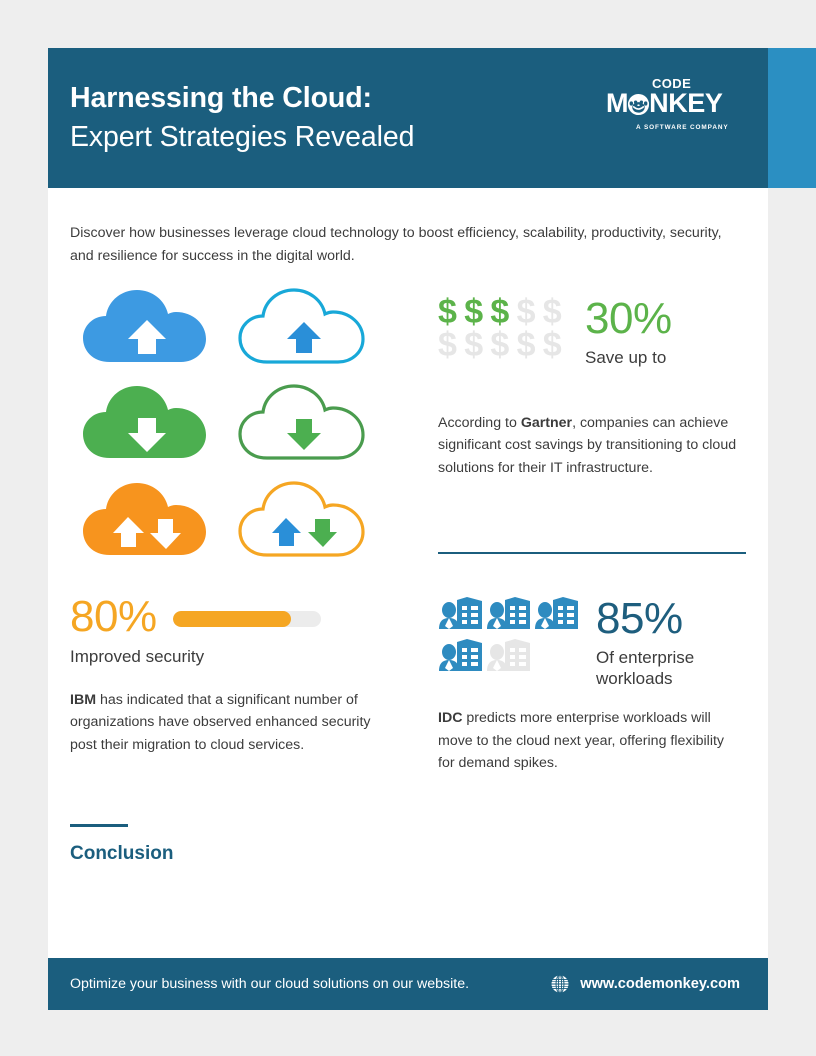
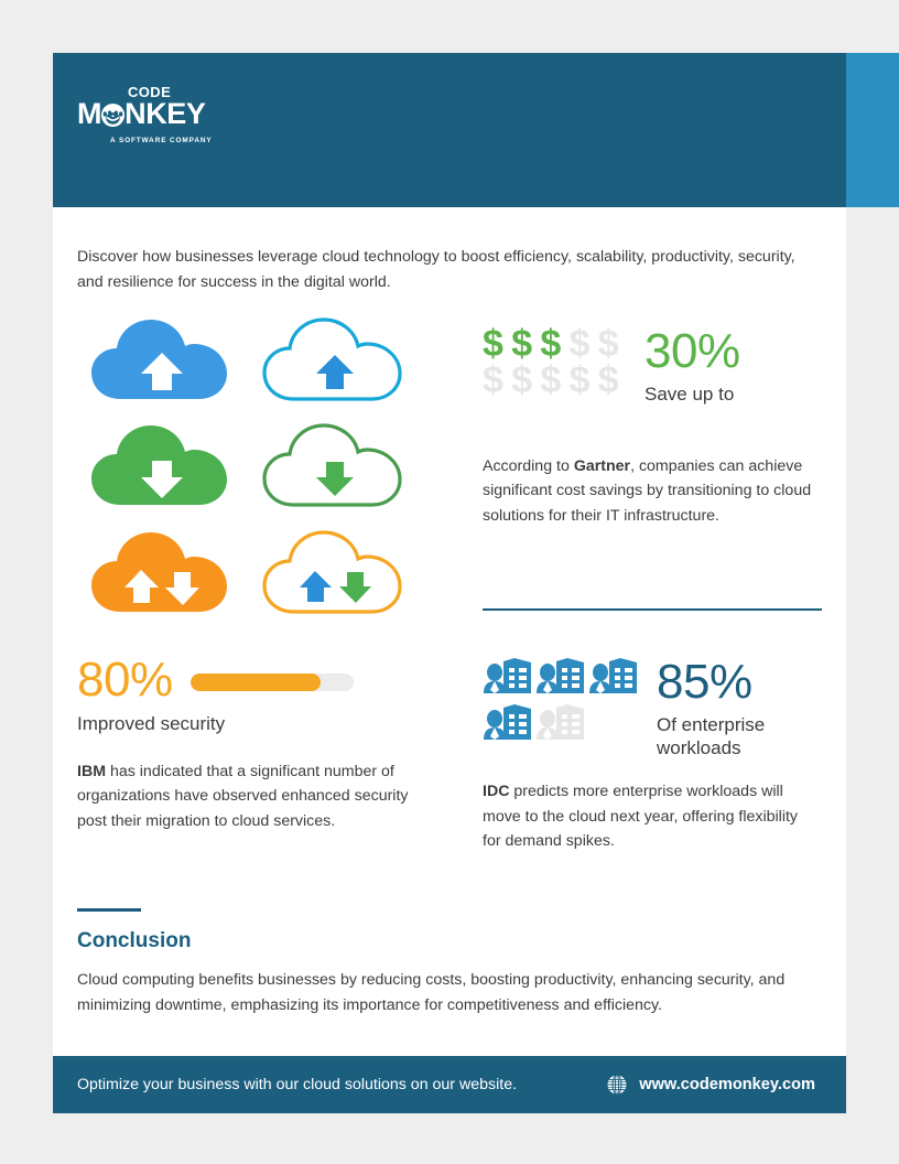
- Harnessing the Cloud:
- Expert Strategies Revealed
  CODE
  M NKEY
  Discover how businesses leverage cloud technology to boost efficiency, scalability, productivity, security, and resilience for success in the digital world.
  $
  $
  $
  $
  $
  $
  $
  $
  $
  $
  30%
  Save up to
  According to Gartner, companies can achieve significant cost savings by transitioning to cloud solutions for their IT infrastructure.
  80%
  Improved security
  IBM has indicated that a significant number of organizations have observed enhanced security post their migration to cloud services.
  85%
  Of enterprise
  workloads
  IDC predicts more enterprise workloads will move to the cloud next year, offering flexibility for demand spikes.
  Conclusion
+ Cloud computing benefits businesses by reducing costs, boosting productivity, enhancing security, and minimizing downtime, emphasizing its importance for competitiveness and efficiency.
  Optimize your business with our cloud solutions on our website.
  www.codemonkey.com
